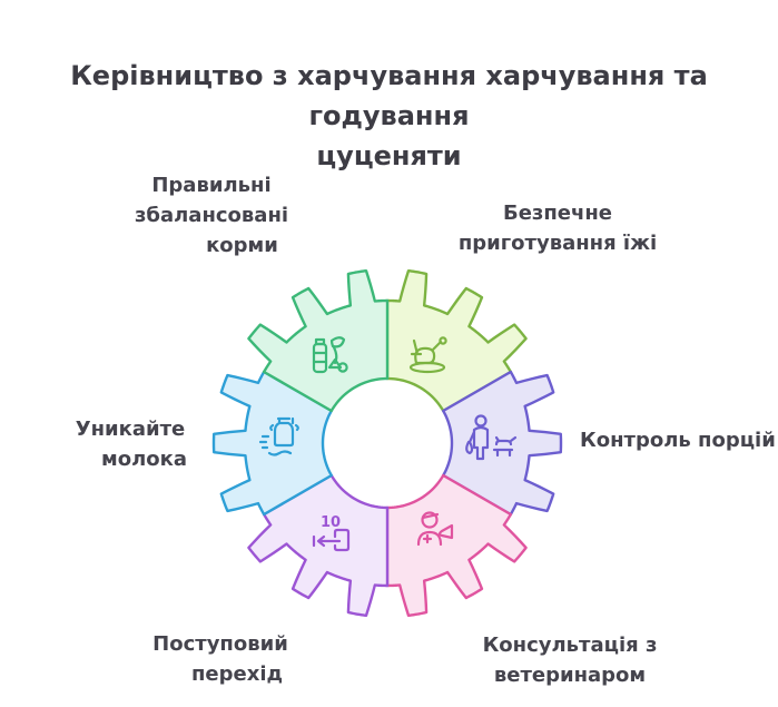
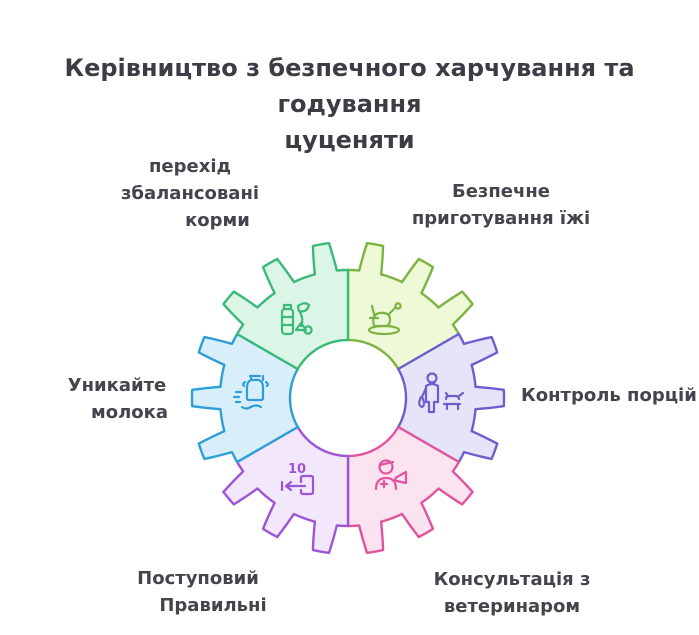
- Керівництво з харчування харчування та годування
+ Керівництво з безпечного харчування та годування
  цуценяти
  10
- Правильні
+ перехід
  збалансовані
  корми
  Безпечне
  приготування їжі
  Контроль порцій
  Консультація з
  ветеринаром
  Поступовий
- перехід
+ Правильні
  Уникайте
  молока
